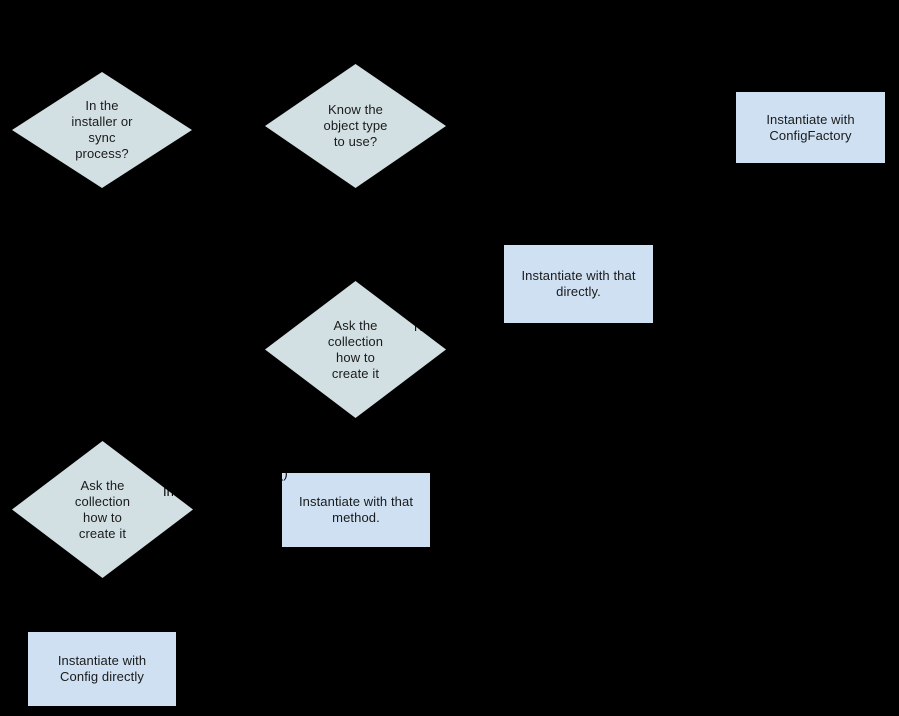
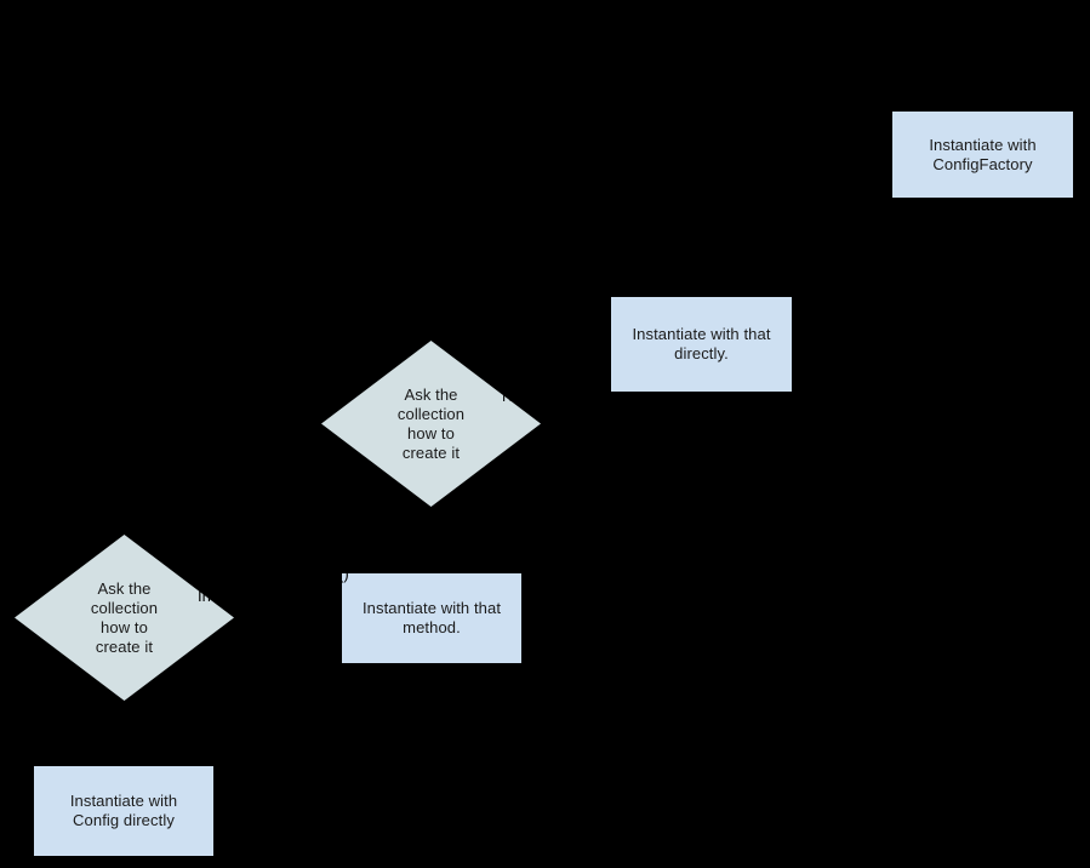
- In the
- installer or
- sync
- process?
- Know the
- object type
- to use?
  Instantiate with
  ConfigFactory
  Instantiate with that
  directly.
  Ask the
  collection
  how to
  create it
  Ask the
  collection
  how to
  create it
  Instantiate with that
  method.
  Instantiate with
  Config directly
  No
  In
  ()
